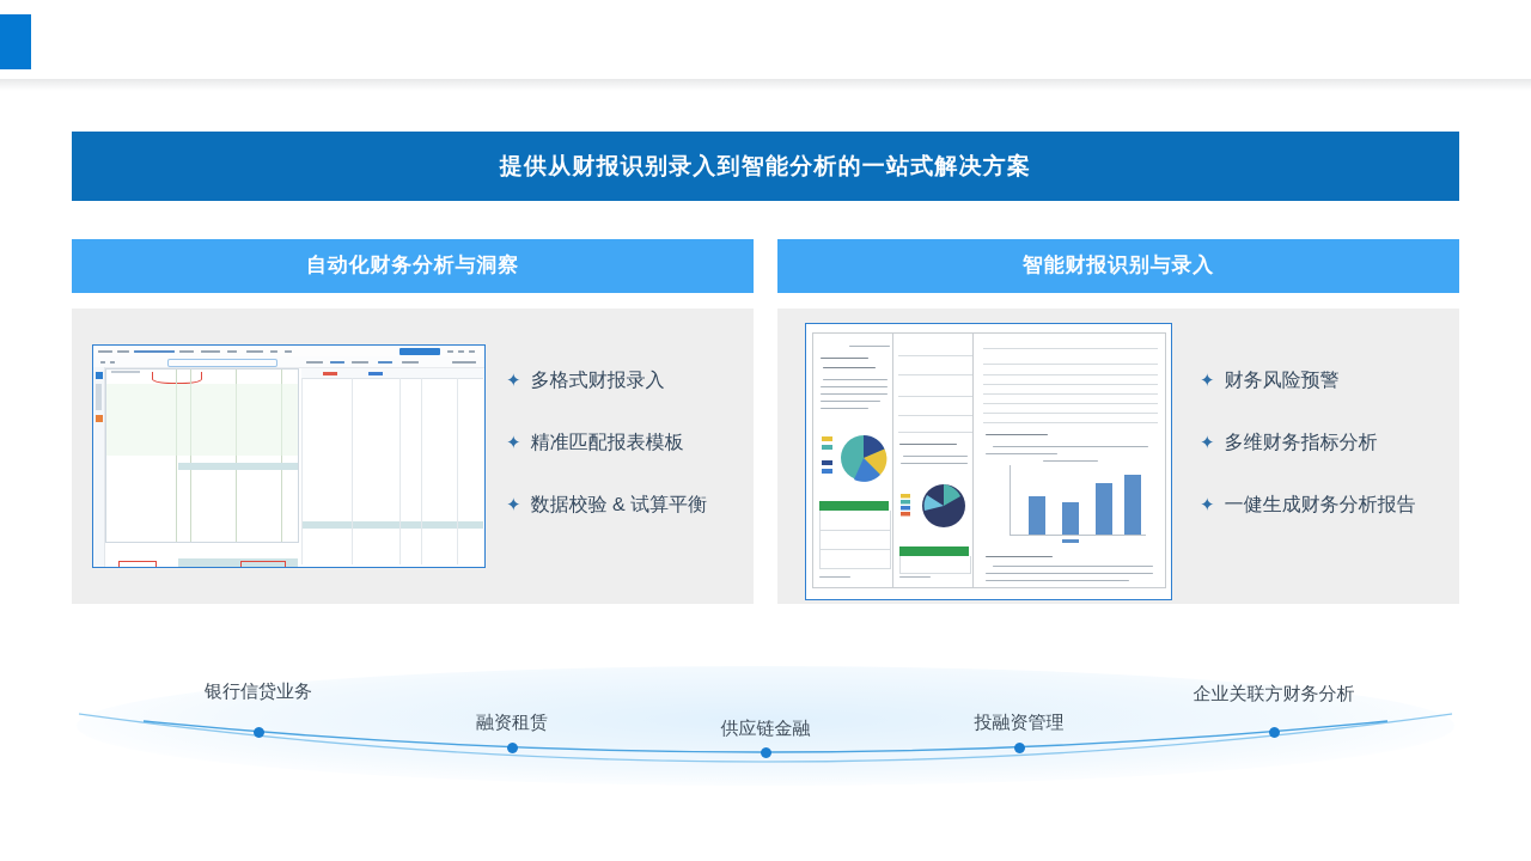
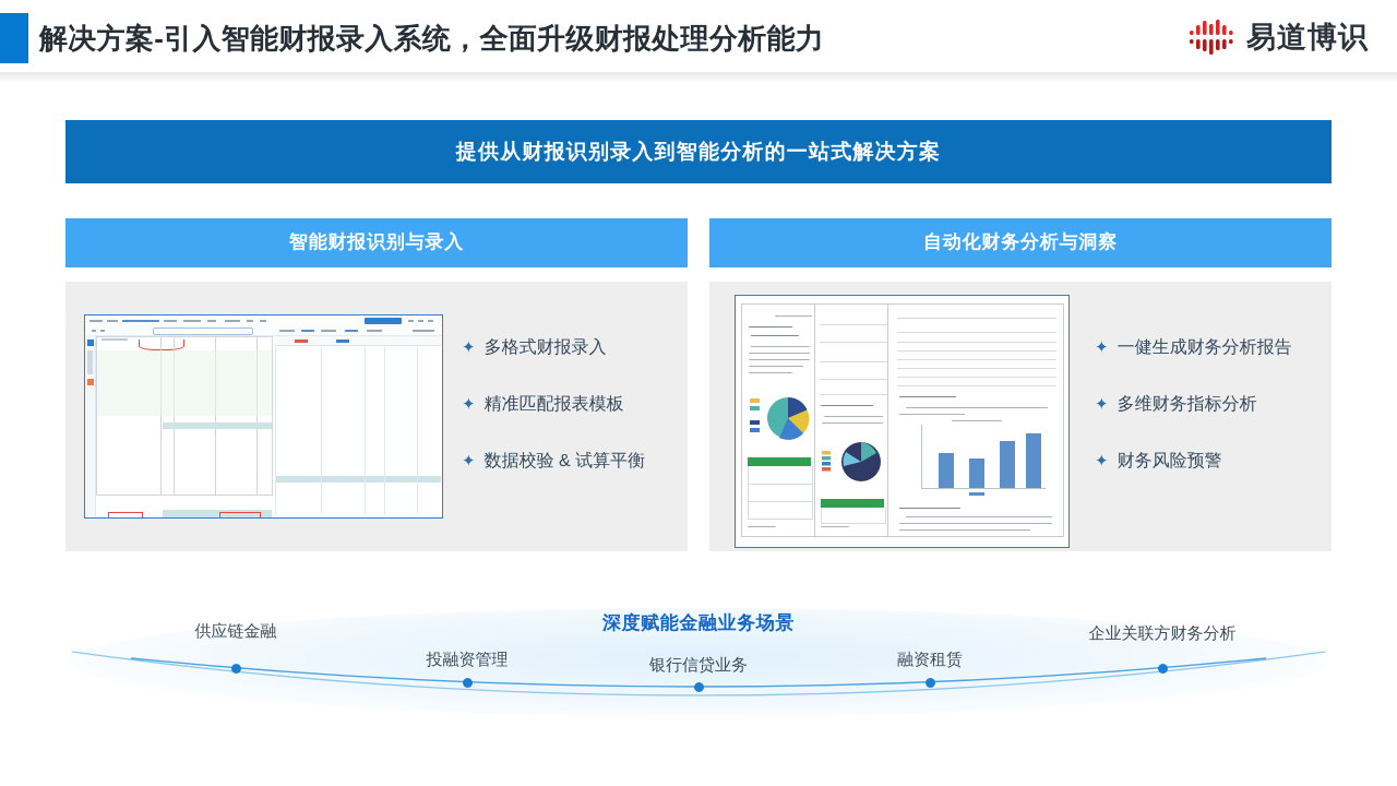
+ 解决方案-引入智能财报录入系统，全面升级财报处理分析能力
+ 易道博识
  提供从财报识别录入到智能分析的一站式解决方案
- 自动化财务分析与洞察
+ 智能财报识别与录入
  ✦
  多格式财报录入
  ✦
  精准匹配报表模板
  ✦
  数据校验 & 试算平衡
- 智能财报识别与录入
+ 自动化财务分析与洞察
  ✦
- 财务风险预警
+ 一健生成财务分析报告
  ✦
  多维财务指标分析
  ✦
- 一健生成财务分析报告
+ 财务风险预警
+ 深度赋能金融业务场景
- 银行信贷业务
+ 供应链金融
- 融资租赁
+ 投融资管理
- 供应链金融
+ 银行信贷业务
- 投融资管理
+ 融资租赁
  企业关联方财务分析
